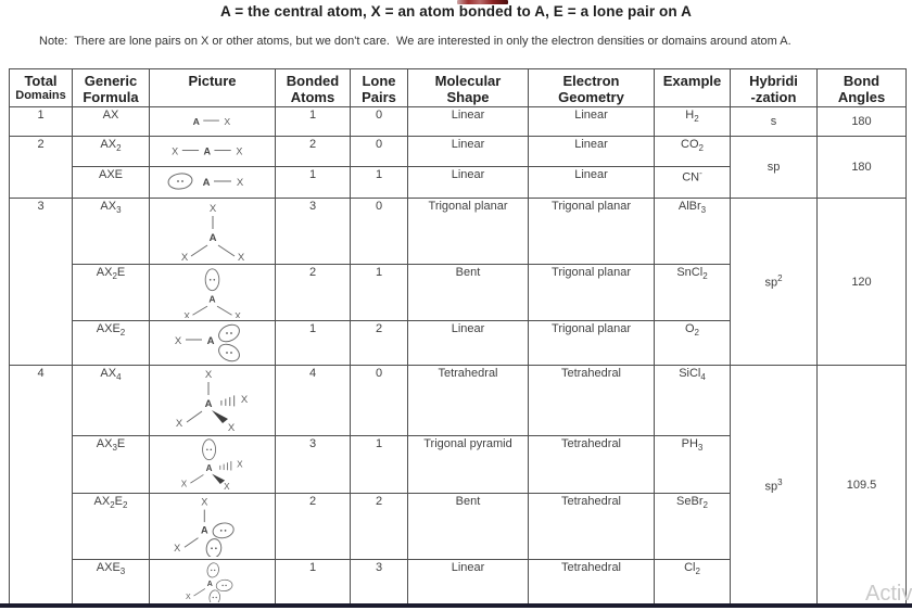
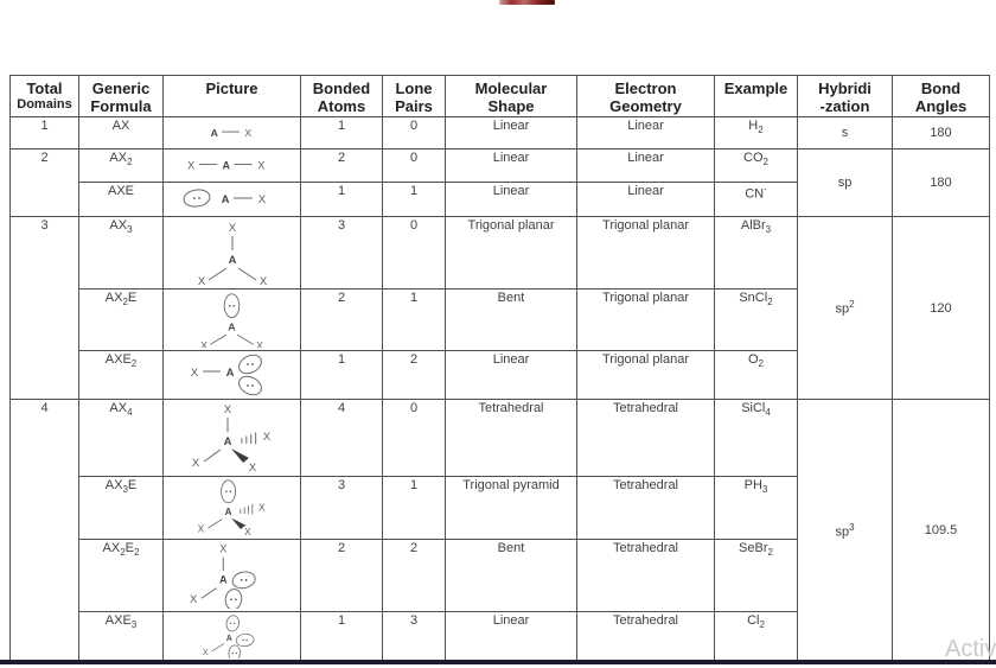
- A = the central atom, X = an atom bonded to A, E = a lone pair on A
- Note: There are lone pairs on X or other atoms, but we don't care. We are interested in only the electron densities or domains around atom A.
  TotalDomains	GenericFormula	Picture	BondedAtoms	LonePairs	MolecularShape	ElectronGeometry	Example	Hybridi-zation	BondAngles
  1	AX	A X	1	0	Linear	Linear	H2	s	180
  2	AX2	X A X	2	0	Linear	Linear	CO2	sp	180
  AXE	A X	1	1	Linear	Linear	CN-
  3	AX3	X A X X	3	0	Trigonal planar	Trigonal planar	AlBr3	sp2	120
  AX2E	A X X	2	1	Bent	Trigonal planar	SnCl2
  AXE2	X A	1	2	Linear	Trigonal planar	O2
  4	AX4	X A X X X	4	0	Tetrahedral	Tetrahedral	SiCl4	sp3	109.5
  AX3E	A X X X	3	1	Trigonal pyramid	Tetrahedral	PH3
  AX2E2	X A X	2	2	Bent	Tetrahedral	SeBr2
  AXE3		1	3	Linear	Tetrahedral	Cl2
  Activ
